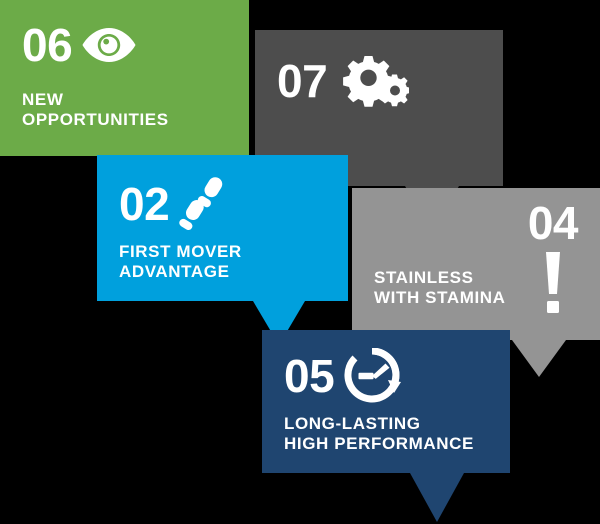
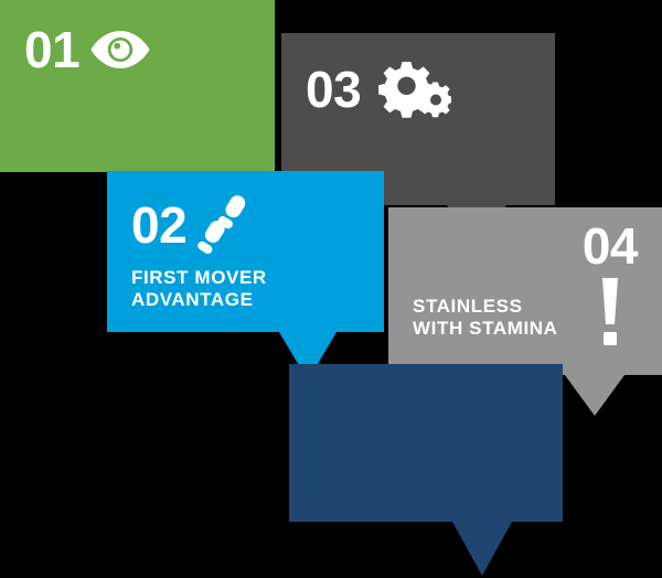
- 06
+ 01
- NEW
- OPPORTUNITIES
- 07
+ 03
  02
  FIRST MOVER
  ADVANTAGE
  04
  STAINLESS
  WITH STAMINA
- 05
- LONG-LASTING
- HIGH PERFORMANCE
